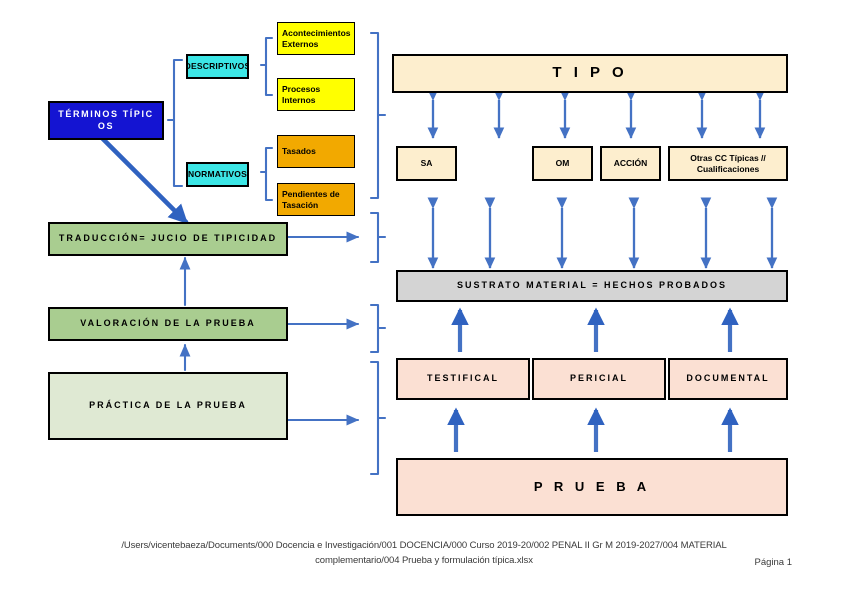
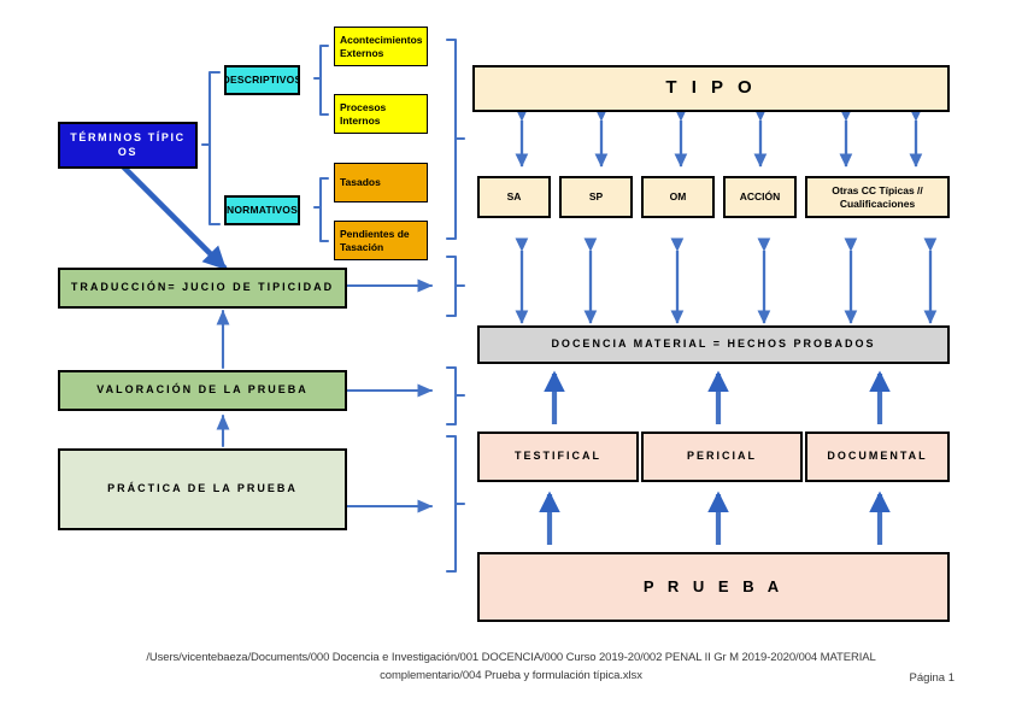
  TÉRMINOS TÍPIC
  OS
  DESCRIPTIVO
  NORMATIVOS
  Acontecimientos
  Externos
  Procesos
  Internos
  Tasados
  Pendientes de
  Tasación
  T I P O
  SA
+ SP
  OM
  ACCIÓN
  Otras CC Típicas //
  Cualificaciones
  TRADUCCIÓN= JUCIO DE TIPICIDAD
  VALORACIÓN DE LA PRUEBA
  PRÁCTICA DE LA PRUEBA
- SUSTRATO MATERIAL = HECHOS PROBADOS
+ DOCENCIA MATERIAL = HECHOS PROBADOS
  TESTIFICAL
  PERICIAL
  DOCUMENTAL
  P R U E B A
- /Users/vicentebaeza/Documents/000 Docencia e Investigación/001 DOCENCIA/000 Curso 2019-20/002 PENAL II Gr M 2019-2027/004 MATERIAL
+ /Users/vicentebaeza/Documents/000 Docencia e Investigación/001 DOCENCIA/000 Curso 2019-20/002 PENAL II Gr M 2019-2020/004 MATERIAL
  complementario/004 Prueba y formulación típica.xlsx
  Página 1
